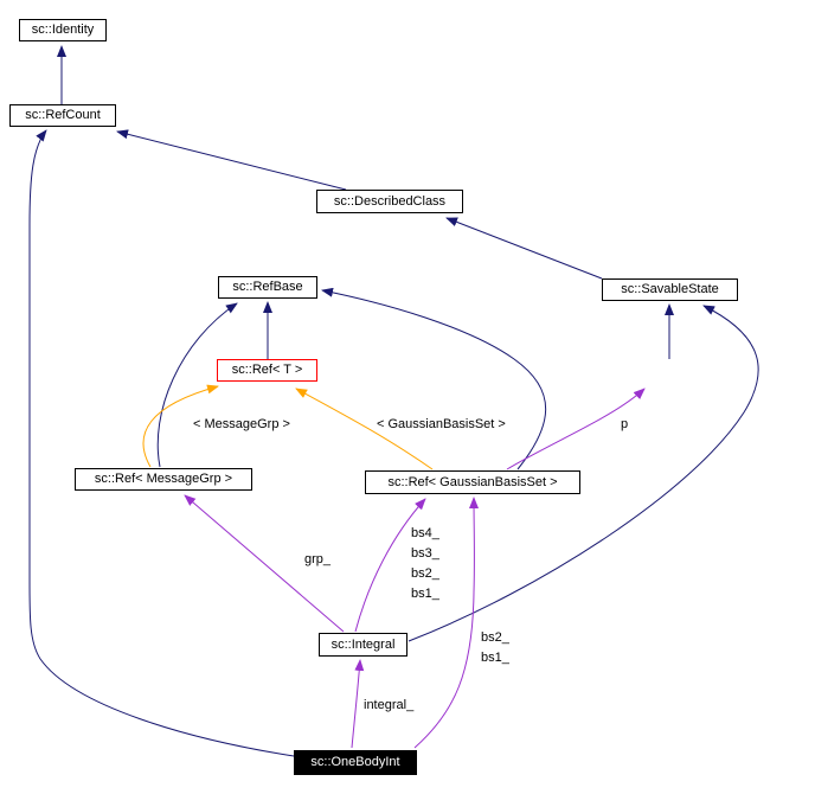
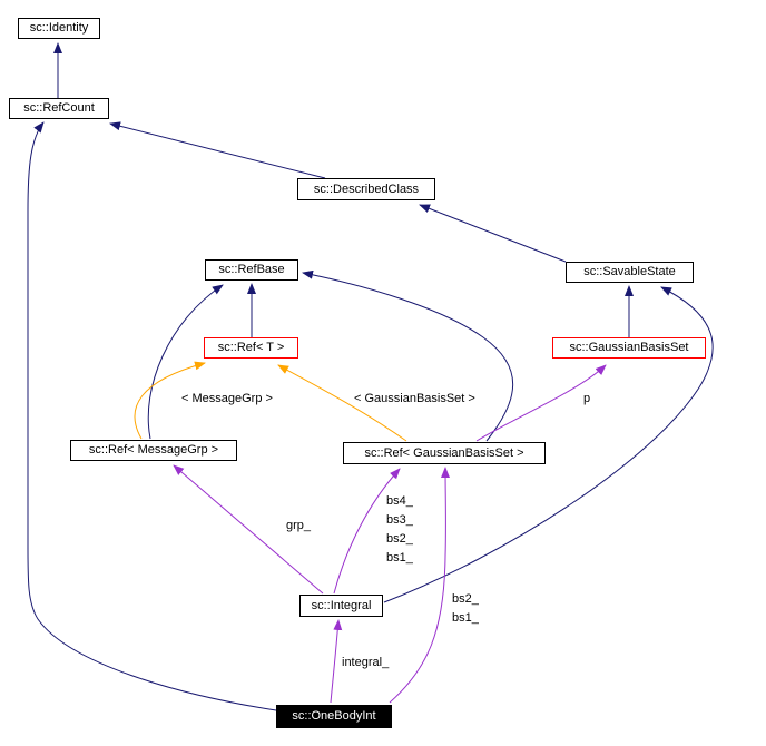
  < MessageGrp >
  < GaussianBasisSet >
  p
  grp_
  bs4_
  bs3_
  bs2_
  bs1_
  bs2_
  bs1_
  integral_
  sc::Identity
  sc::RefCount
  sc::DescribedClass
  sc::RefBase
  sc::SavableState
  sc::Ref< T >
+ sc::GaussianBasisSet
  sc::Ref< MessageGrp >
  sc::Ref< GaussianBasisSet >
  sc::Integral
  sc::OneBodyInt
